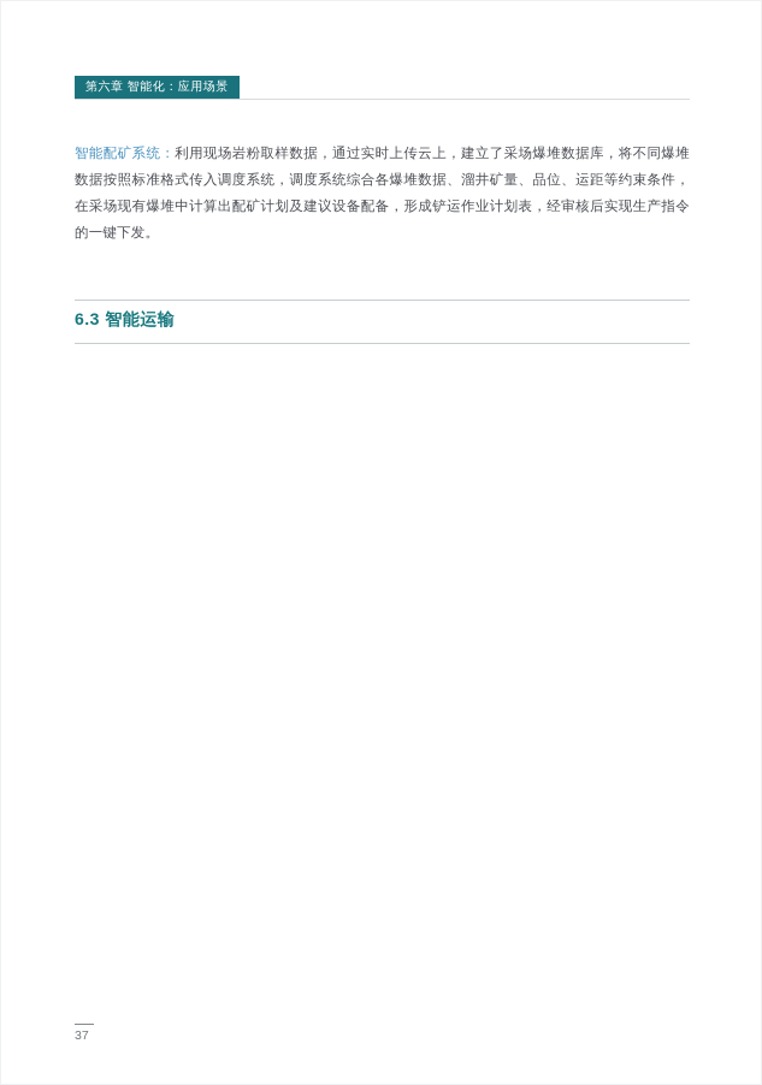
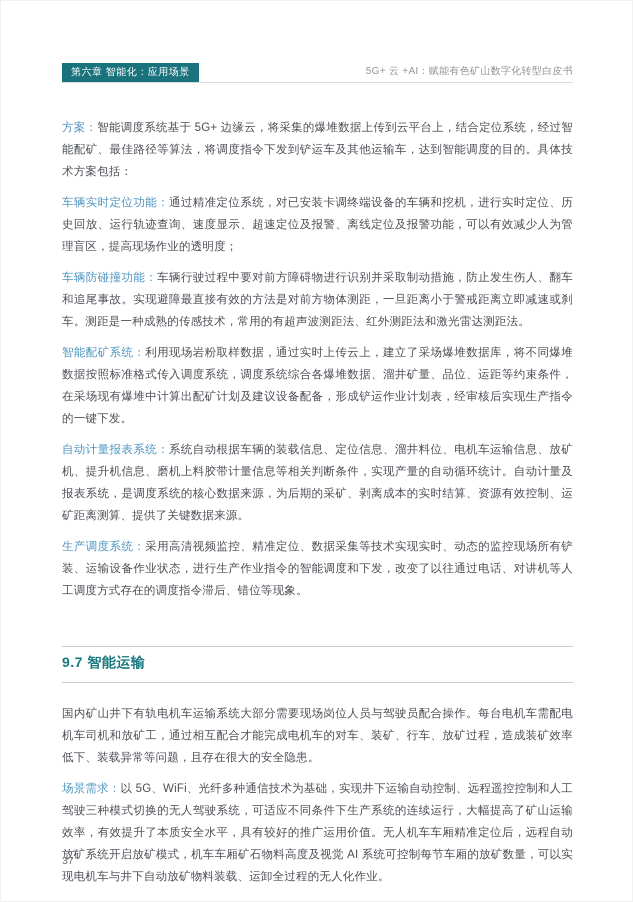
  第六章 智能化：应用场景
+ 5G+ 云 +AI：赋能有色矿山数字化转型白皮书
+ 方案：智能调度系统基于 5G+ 边缘云，将采集的爆堆数据上传到云平台上，结合定位系统，经过智能配矿、最佳路径等算法，将调度指令下发到铲运车及其他运输车，达到智能调度的目的。具体技术方案包括：
+ 车辆实时定位功能：通过精准定位系统，对已安装卡调终端设备的车辆和挖机，进行实时定位、历史回放、运行轨迹查询、速度显示、超速定位及报警、离线定位及报警功能，可以有效减少人为管理盲区，提高现场作业的透明度；
+ 车辆防碰撞功能：车辆行驶过程中要对前方障碍物进行识别并采取制动措施，防止发生伤人、翻车和追尾事故。实现避障最直接有效的方法是对前方物体测距，一旦距离小于警戒距离立即减速或刹车。测距是一种成熟的传感技术，常用的有超声波测距法、红外测距法和激光雷达测距法。
  智能配矿系统：利用现场岩粉取样数据，通过实时上传云上，建立了采场爆堆数据库，将不同爆堆数据按照标准格式传入调度系统，调度系统综合各爆堆数据、溜井矿量、品位、运距等约束条件，在采场现有爆堆中计算出配矿计划及建议设备配备，形成铲运作业计划表，经审核后实现生产指令的一键下发。
+ 自动计量报表系统：系统自动根据车辆的装载信息、定位信息、溜井料位、电机车运输信息、放矿机、提升机信息、磨机上料胶带计量信息等相关判断条件，实现产量的自动循环统计。自动计量及报表系统，是调度系统的核心数据来源，为后期的采矿、剥离成本的实时结算、资源有效控制、运矿距离测算、提供了关键数据来源。
+ 生产调度系统：采用高清视频监控、精准定位、数据采集等技术实现实时、动态的监控现场所有铲装、运输设备作业状态，进行生产作业指令的智能调度和下发，改变了以往通过电话、对讲机等人工调度方式存在的调度指令滞后、错位等现象。
- 6.3 智能运输
+ 9.7 智能运输
+ 国内矿山井下有轨电机车运输系统大部分需要现场岗位人员与驾驶员配合操作。每台电机车需配电机车司机和放矿工，通过相互配合才能完成电机车的对车、装矿、行车、放矿过程，造成装矿效率低下、装载异常等问题，且存在很大的安全隐患。
+ 场景需求：以 5G、WiFi、光纤多种通信技术为基础，实现井下运输自动控制、远程遥控控制和人工驾驶三种模式切换的无人驾驶系统，可适应不同条件下生产系统的连续运行，大幅提高了矿山运输效率，有效提升了本质安全水平，具有较好的推广运用价值。无人机车车厢精准定位后，远程自动放矿系统开启放矿模式，机车车厢矿石物料高度及视觉 AI 系统可控制每节车厢的放矿数量，可以实现电机车与井下自动放矿物料装载、运卸全过程的无人化作业。
  37
